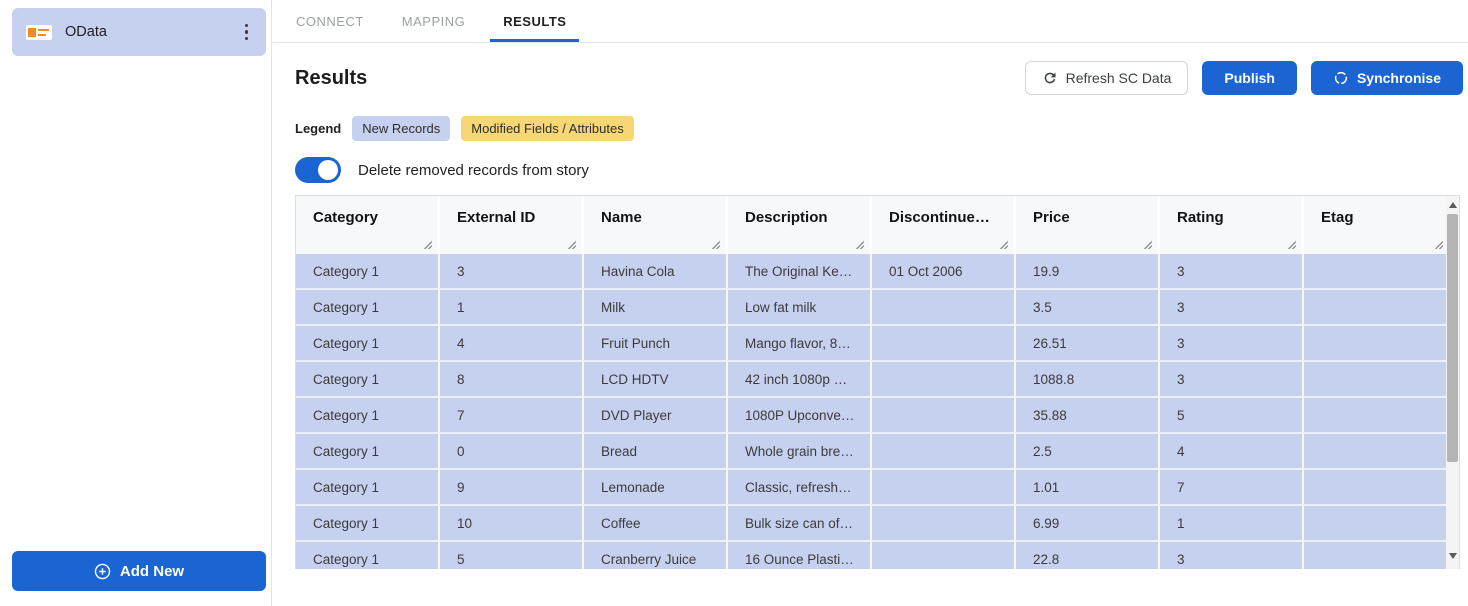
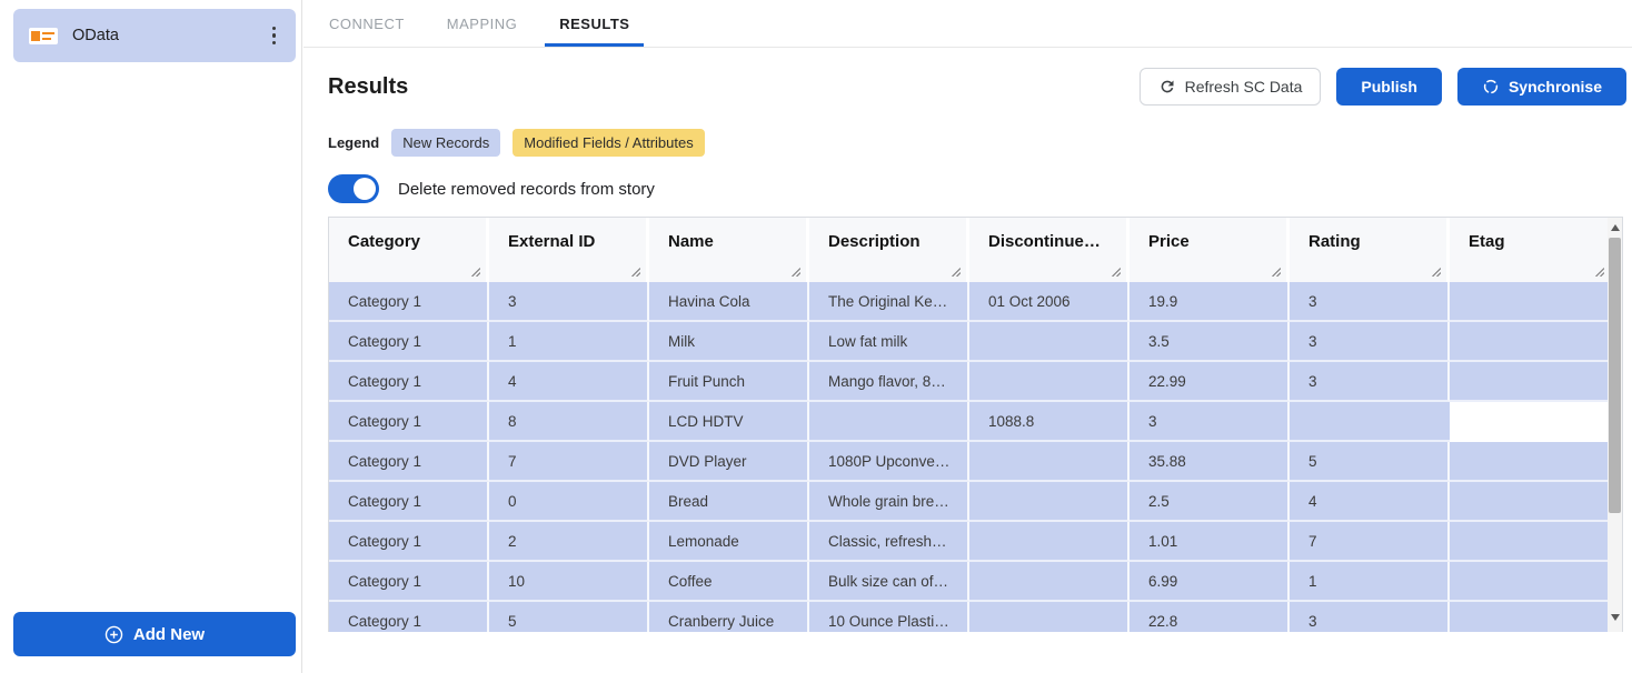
  OData
  Add New
  CONNECT
  MAPPING
  RESULTS
  Results
  Refresh SC Data
  Publish
  Synchronise
  Legend
  New Records
  Modified Fields / Attributes
  Delete removed records from story
  Category
  External ID
  Name
  Description
  Discontinue…
  Price
  Rating
  Etag
  Category 1
  3
  Havina Cola
  The Original Ke…
  01 Oct 2006
  19.9
  3
  Category 1
  1
  Milk
  Low fat milk
  3.5
  3
  Category 1
  4
  Fruit Punch
  Mango flavor, 8…
- 26.51
+ 22.99
  3
  Category 1
  8
  LCD HDTV
- 42 inch 1080p …
  1088.8
  3
  Category 1
  7
  DVD Player
  1080P Upconve…
  35.88
  5
  Category 1
  0
  Bread
  Whole grain bre…
  2.5
  4
  Category 1
- 9
+ 2
  Lemonade
  Classic, refresh…
  1.01
  7
  Category 1
  10
  Coffee
  Bulk size can of…
  6.99
  1
  Category 1
  5
  Cranberry Juice
- 16 Ounce Plasti…
+ 10 Ounce Plasti…
  22.8
  3
